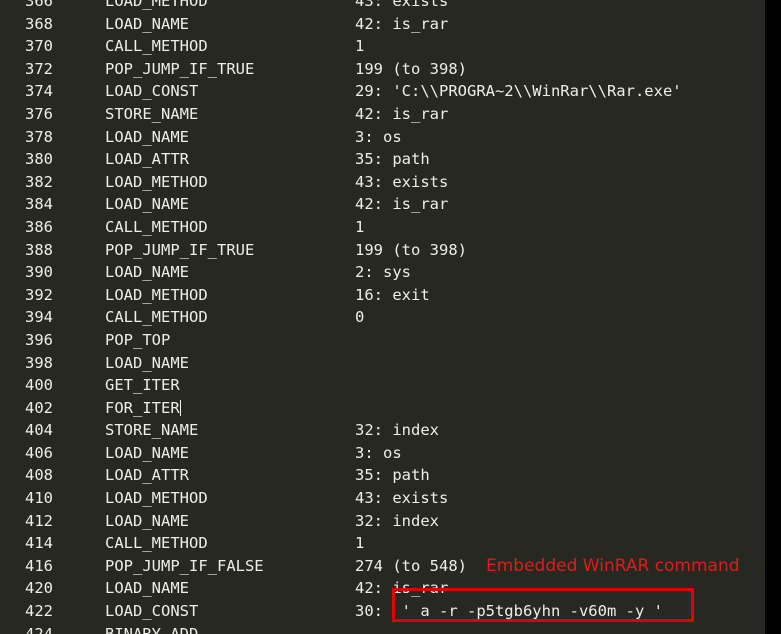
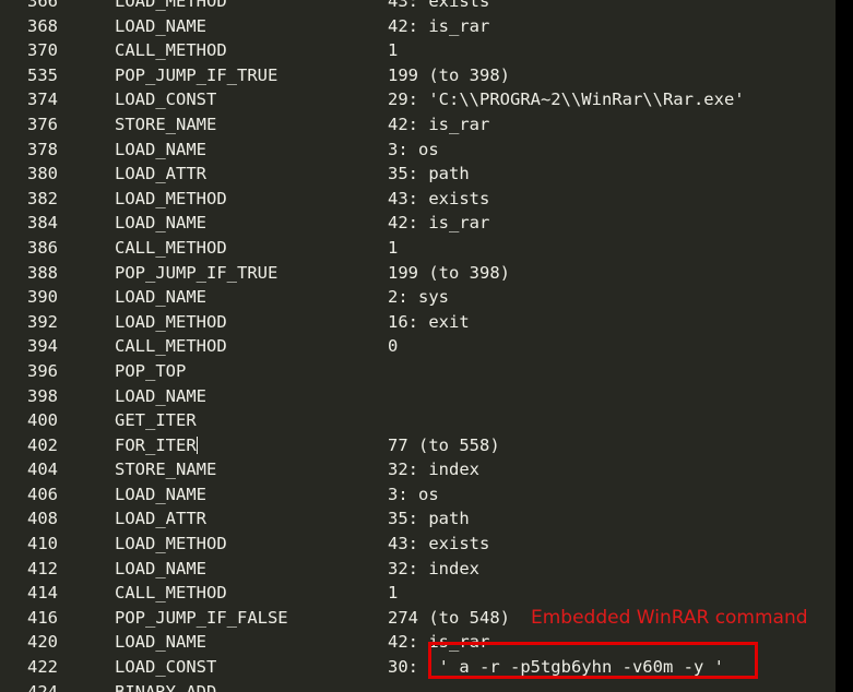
  366
  LOAD_METHOD
  43: exists
  368
  LOAD_NAME
  42: is_rar
  370
  CALL_METHOD
  1
- 372
+ 535
  POP_JUMP_IF_TRUE
  199 (to 398)
  374
  LOAD_CONST
  29: 'C:\\PROGRA~2\\WinRar\\Rar.exe'
  376
  STORE_NAME
  42: is_rar
  378
  LOAD_NAME
  3: os
  380
  LOAD_ATTR
  35: path
  382
  LOAD_METHOD
  43: exists
  384
  LOAD_NAME
  42: is_rar
  386
  CALL_METHOD
  1
  388
  POP_JUMP_IF_TRUE
  199 (to 398)
  390
  LOAD_NAME
  2: sys
  392
  LOAD_METHOD
  16: exit
  394
  CALL_METHOD
  0
  396
  POP_TOP
  398
  LOAD_NAME
  400
  GET_ITER
  402
  FOR_ITER
+ 77 (to 558)
  404
  STORE_NAME
  32: index
  406
  LOAD_NAME
  3: os
  408
  LOAD_ATTR
  35: path
  410
  LOAD_METHOD
  43: exists
  412
  LOAD_NAME
  32: index
  414
  CALL_METHOD
  1
  416
  POP_JUMP_IF_FALSE
  274 (to 548)
  420
  LOAD_NAME
  42: is_rar
  422
  LOAD_CONST
  30: ' a -r -p5tgb6yhn -v60m -y '
  Embedded WinRAR command
